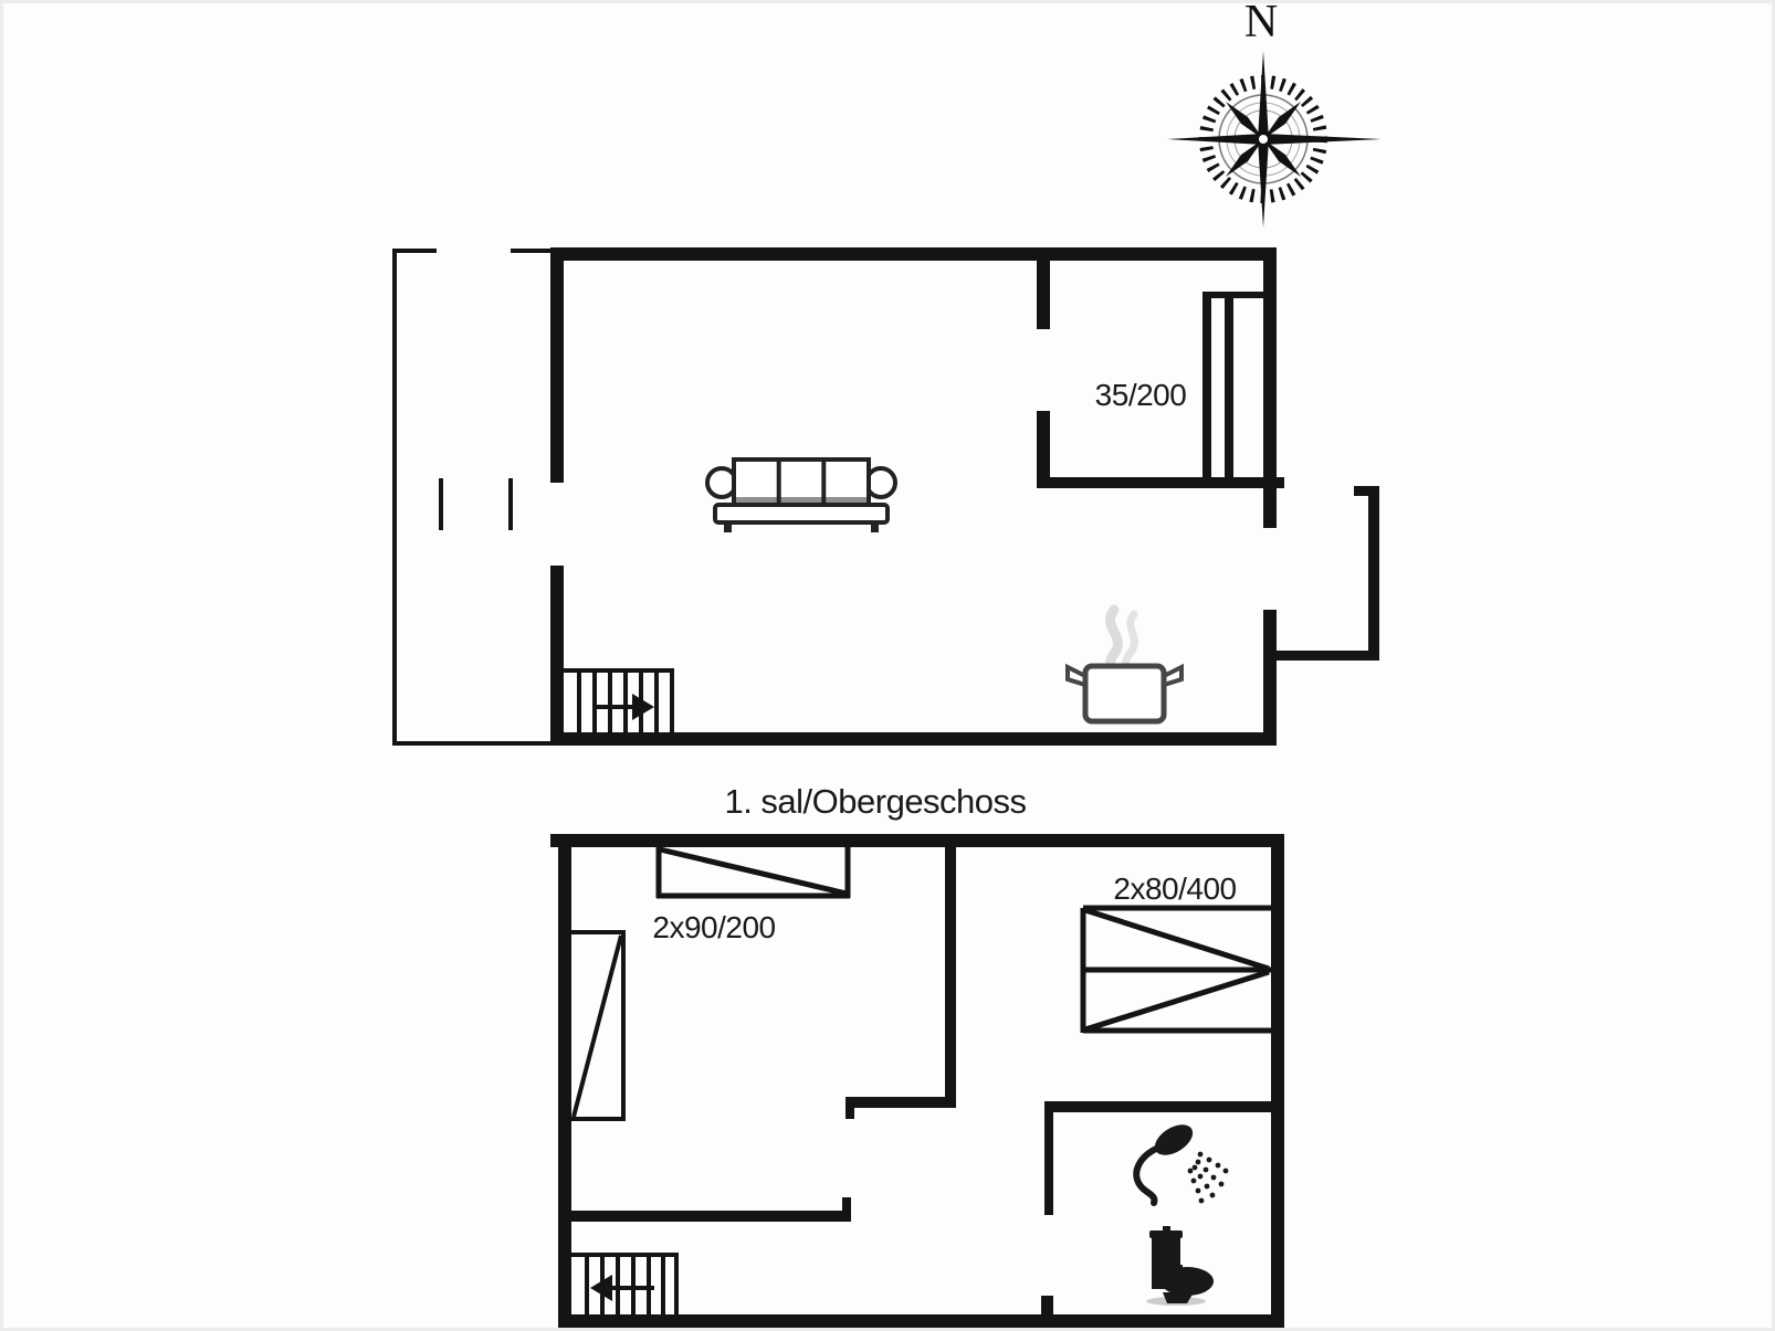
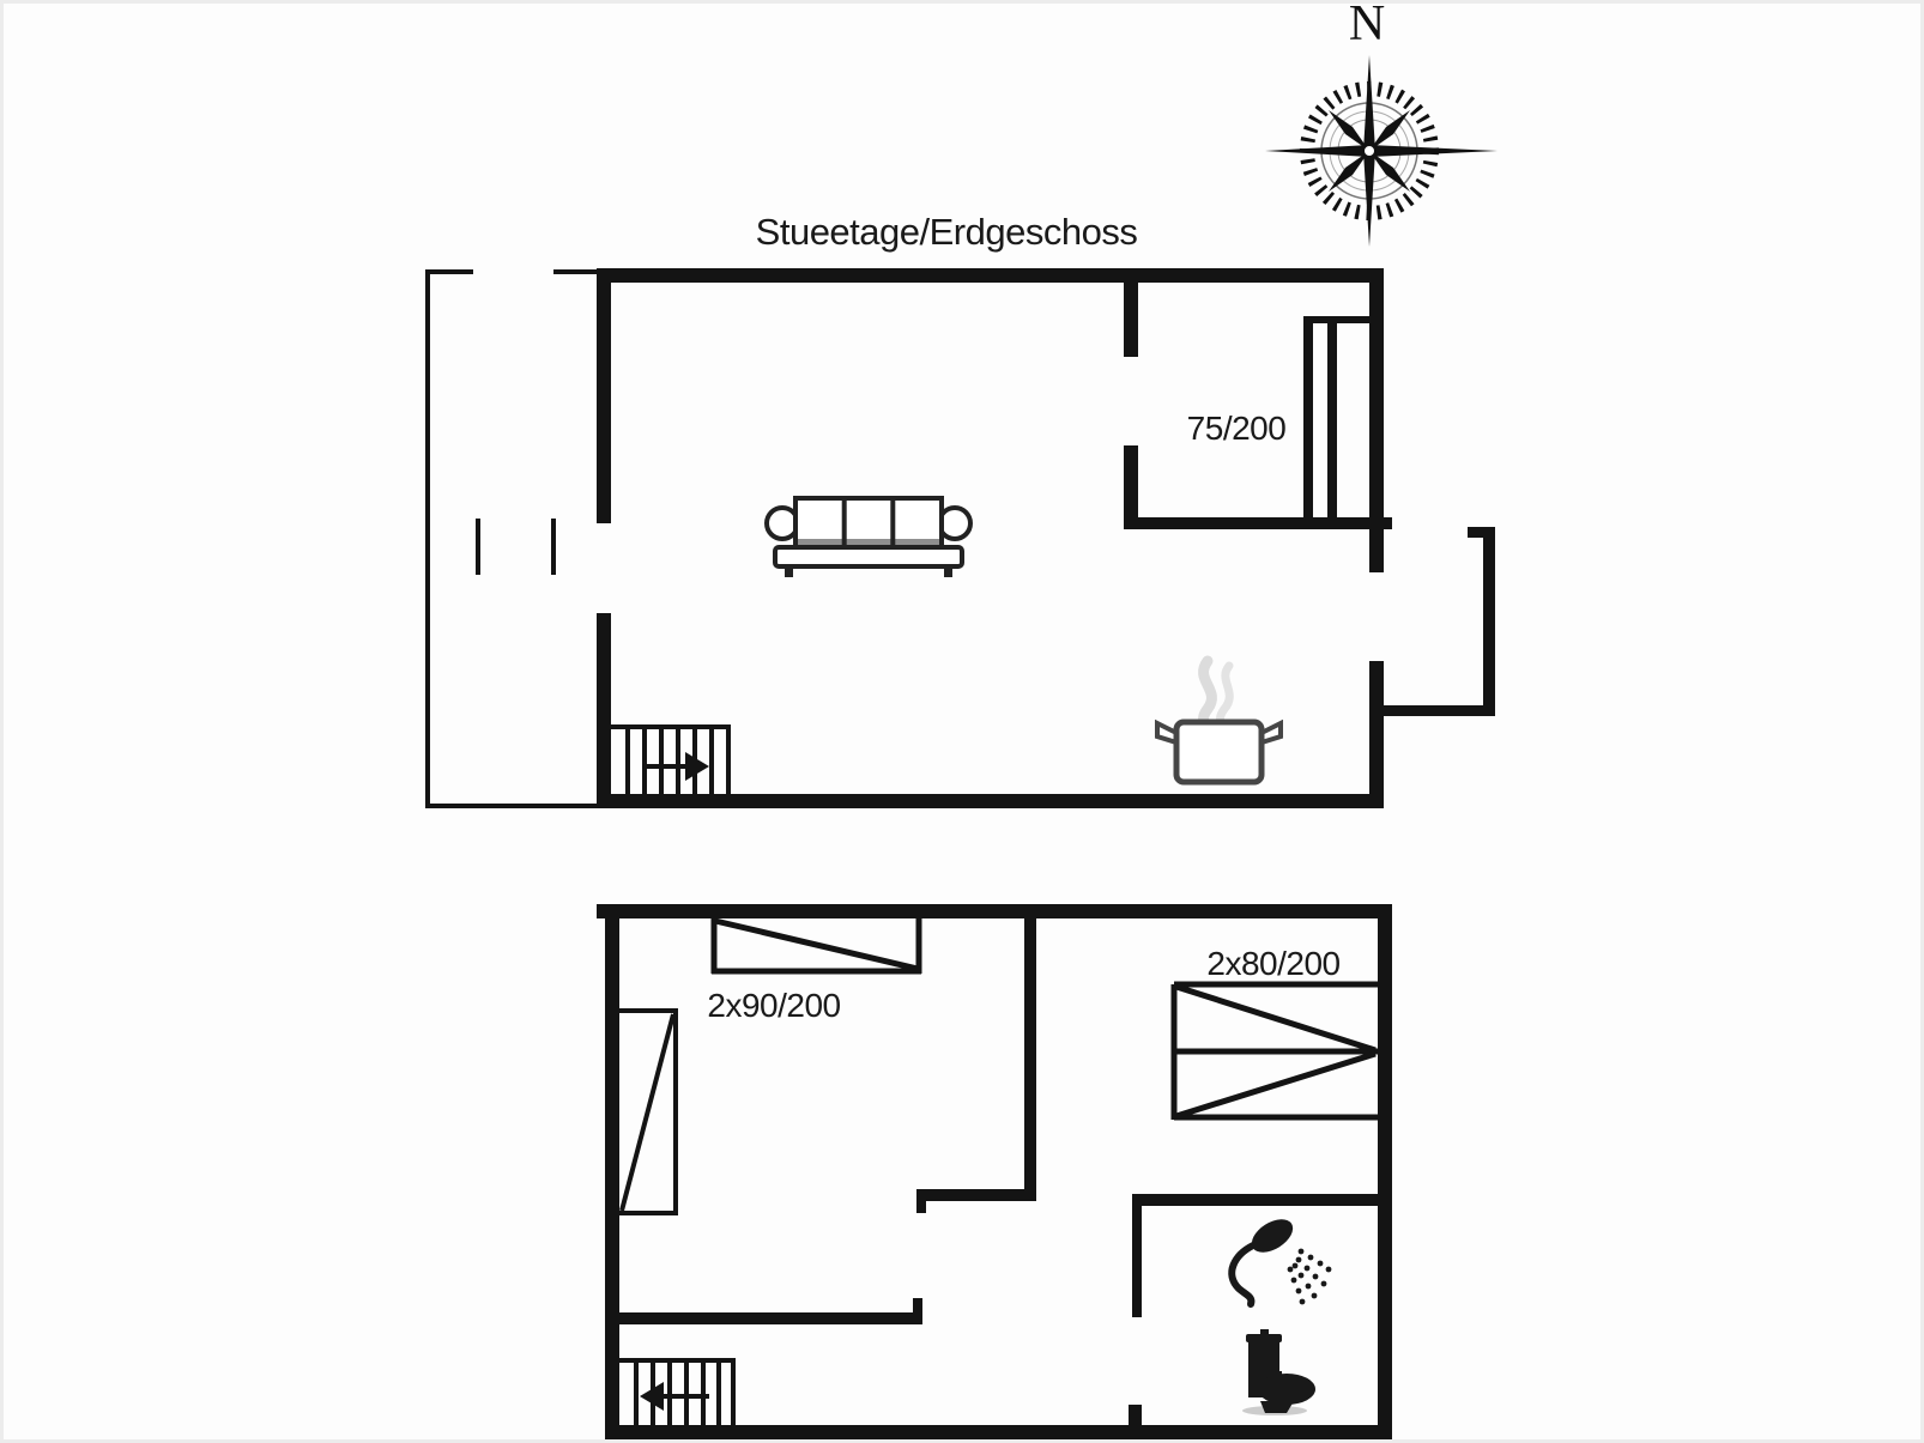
  N
+ Stueetage/Erdgeschoss
- 35/200
+ 75/200
- 1. sal/Obergeschoss
  2x90/200
- 2x80/400
+ 2x80/200
